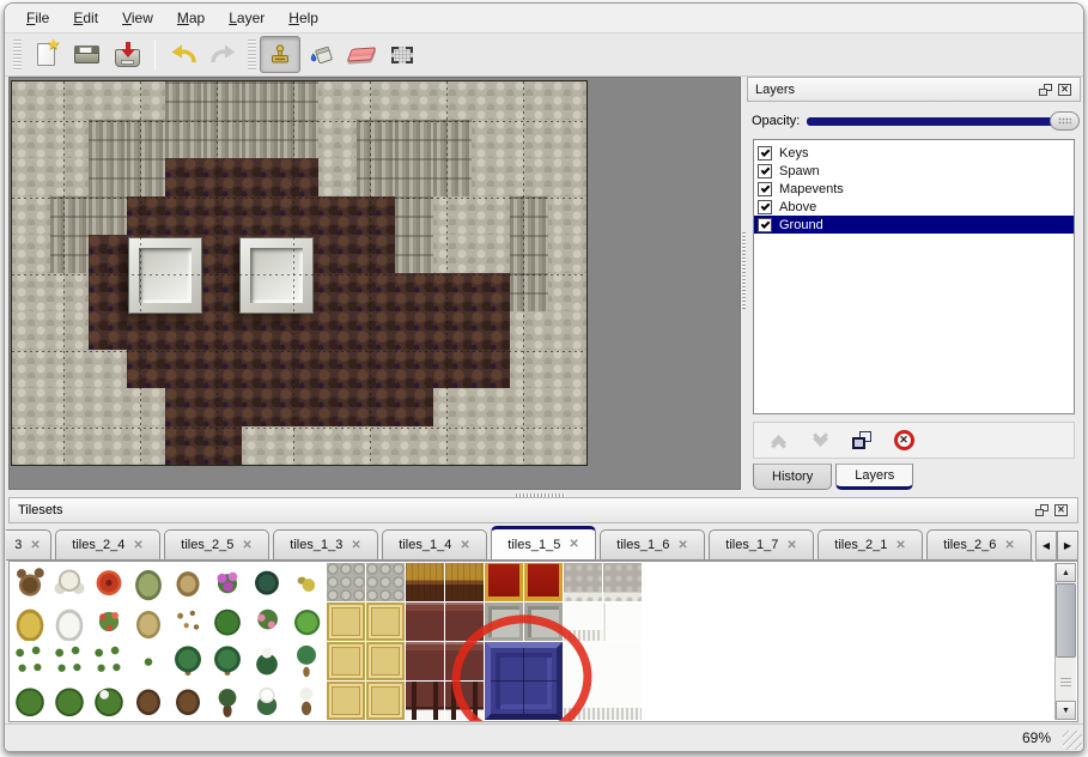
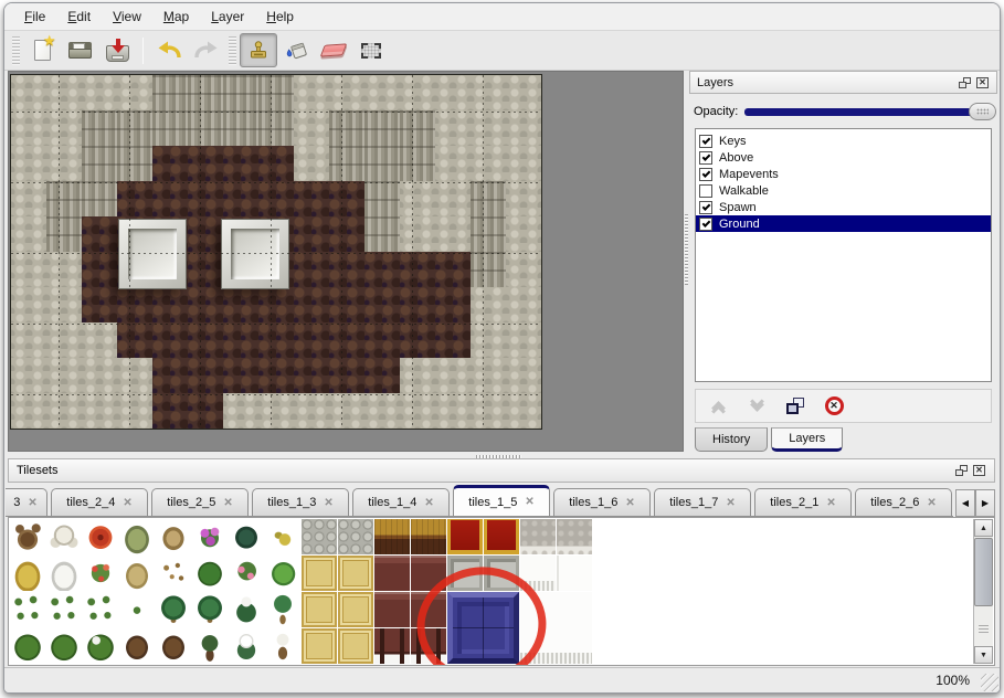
  File
  Edit
  View
  Map
  Layer
  Help
  ★
  Layers
  ✕
  Opacity:
  Keys
- Spawn
+ Above
  Mapevents
+ Walkable
- Above
+ Spawn
  Ground
  ✕
  History
  Layers
  Tilesets
  ✕
  3
  ✕
  tiles_2_4
  ✕
  tiles_2_5
  ✕
  tiles_1_3
  ✕
  tiles_1_4
  ✕
  tiles_1_5
  ✕
  tiles_1_6
  ✕
  tiles_1_7
  ✕
  tiles_2_1
  ✕
  tiles_2_6
  ✕
  ◀
  ▶
- 69%
+ 100%
